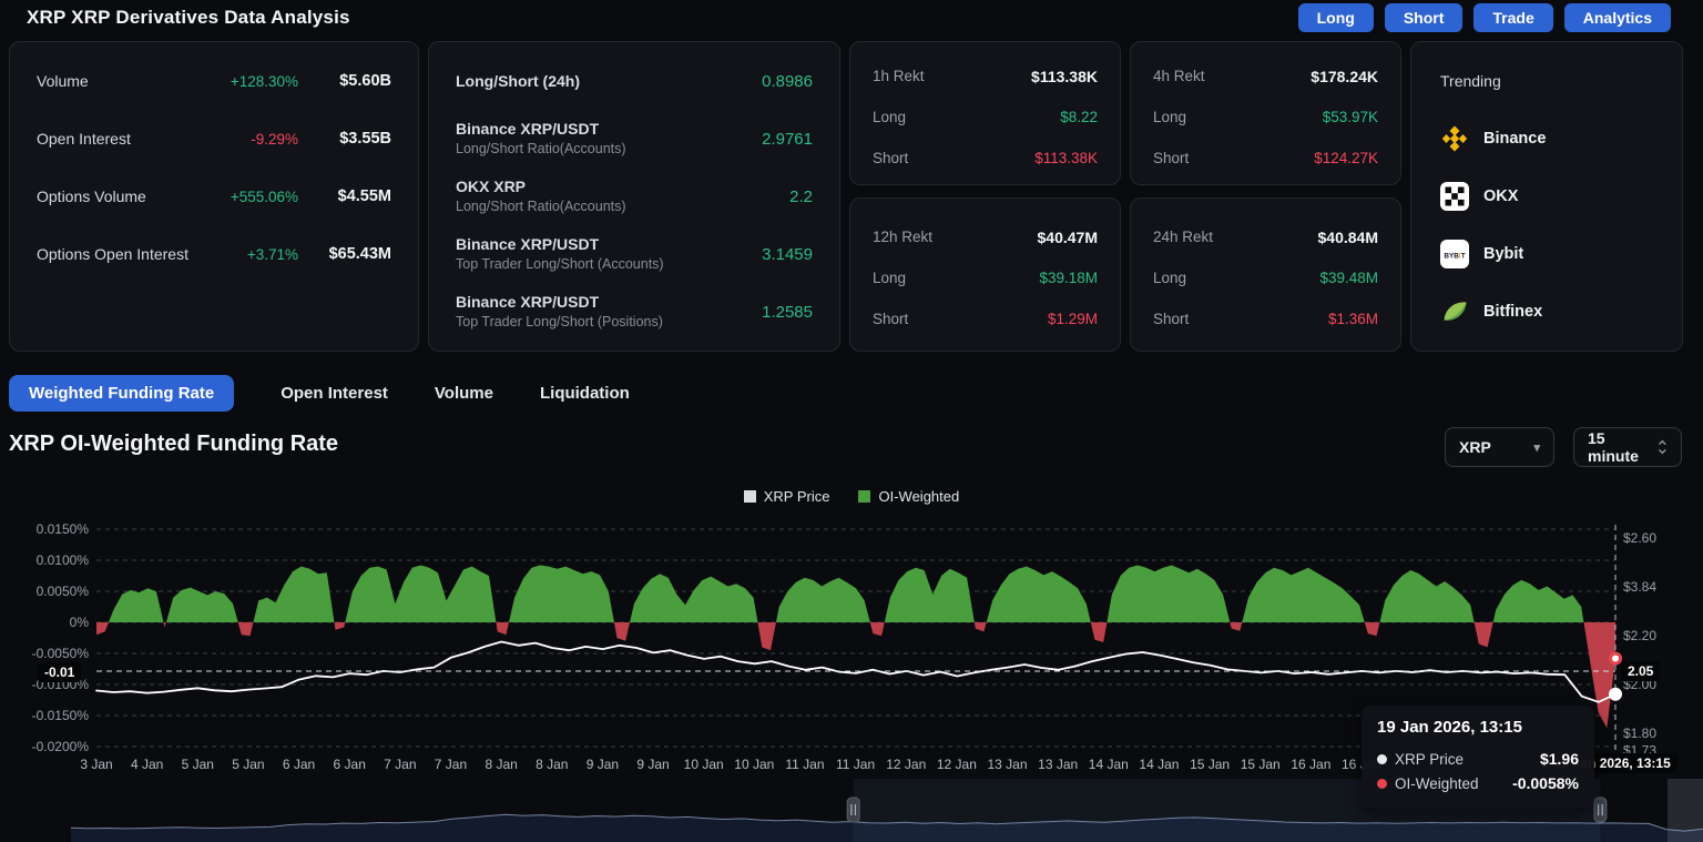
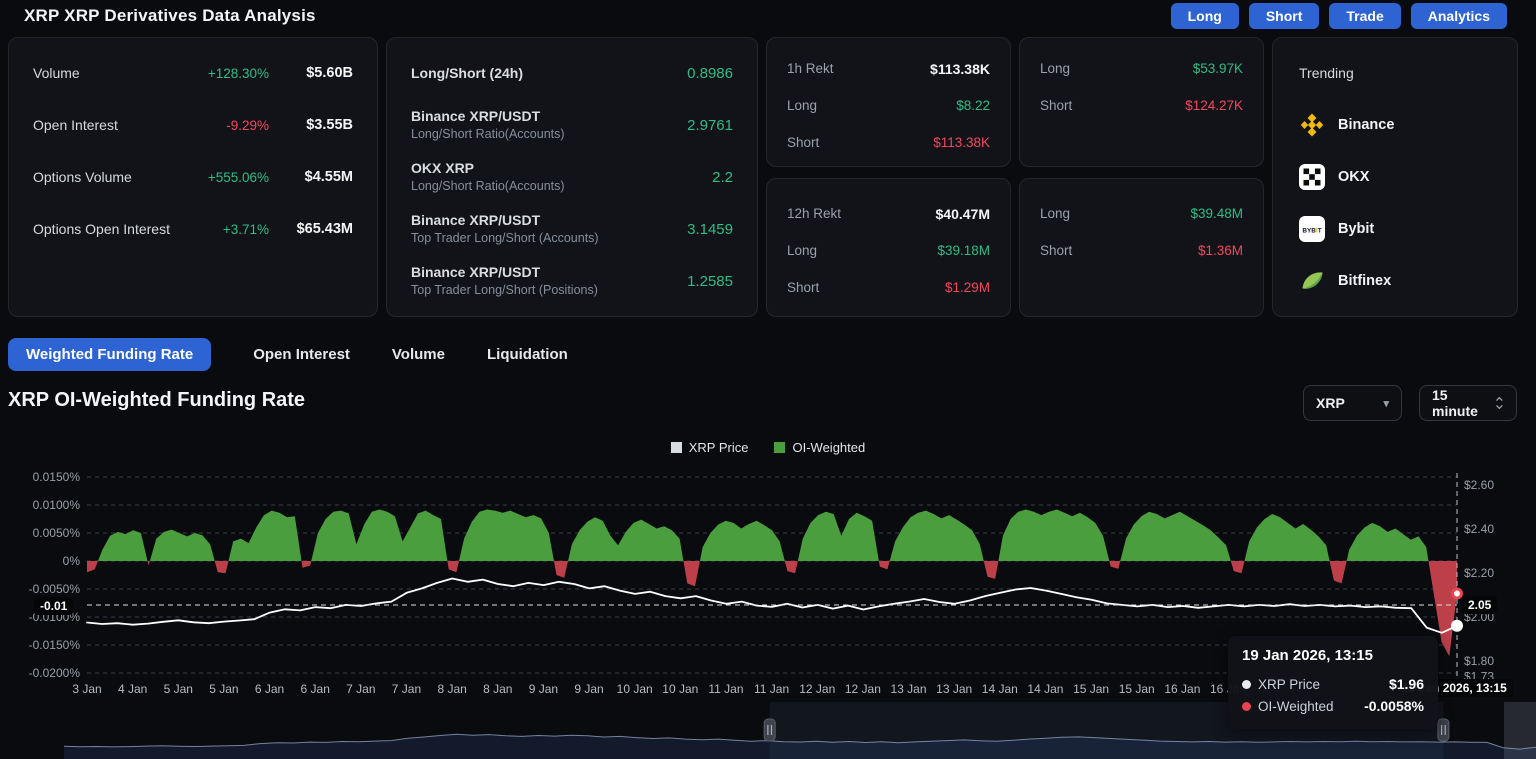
  XRP XRP Derivatives Data Analysis
  Long
  Short
  Trade
  Analytics
  Volume
  +128.30%
  $5.60B
  Open Interest
  -9.29%
  $3.55B
  Options Volume
  +555.06%
  $4.55M
  Options Open Interest
  +3.71%
  $65.43M
  Long/Short (24h)
  0.8986
  Binance XRP/USDT
  Long/Short Ratio(Accounts)
  2.9761
  OKX XRP
  Long/Short Ratio(Accounts)
  2.2
  Binance XRP/USDT
  Top Trader Long/Short (Accounts)
  3.1459
  Binance XRP/USDT
  Top Trader Long/Short (Positions)
  1.2585
  1h Rekt
  $113.38K
  Long
  $8.22
  Short
  $113.38K
- 4h Rekt
- $178.24K
  Long
  $53.97K
  Short
  $124.27K
  12h Rekt
  $40.47M
  Long
  $39.18M
  Short
  $1.29M
- 24h Rekt
- $40.84M
  Long
  $39.48M
  Short
  $1.36M
  Trending
  Binance
  OKX
  Bybit
  Bitfinex
  Weighted Funding Rate
  Open Interest
  Volume
  Liquidation
  XRP OI-Weighted Funding Rate
  XRP
  ▾
  15 minute
  XRP Price
  OI-Weighted
  0.0150%
  0.0100%
  0.0050%
  0%
  -0.0050%
  -0.0100%
  -0.0150%
  -0.0200%
  $2.60
- $3.84
+ $2.40
  $2.20
  $2.00
  $1.80
  $1.73
  3 Jan
  4 Jan
  5 Jan
  5 Jan
  6 Jan
  6 Jan
  7 Jan
  7 Jan
  8 Jan
  8 Jan
  9 Jan
  9 Jan
  10 Jan
  10 Jan
  11 Jan
  11 Jan
  12 Jan
  12 Jan
  13 Jan
  13 Jan
  14 Jan
  14 Jan
  15 Jan
  15 Jan
  16 Jan
  -0.01
  2.05
  19 Jan 2026, 13:15
  XRP Price
  $1.96
  OI-Weighted
  -0.0058%
